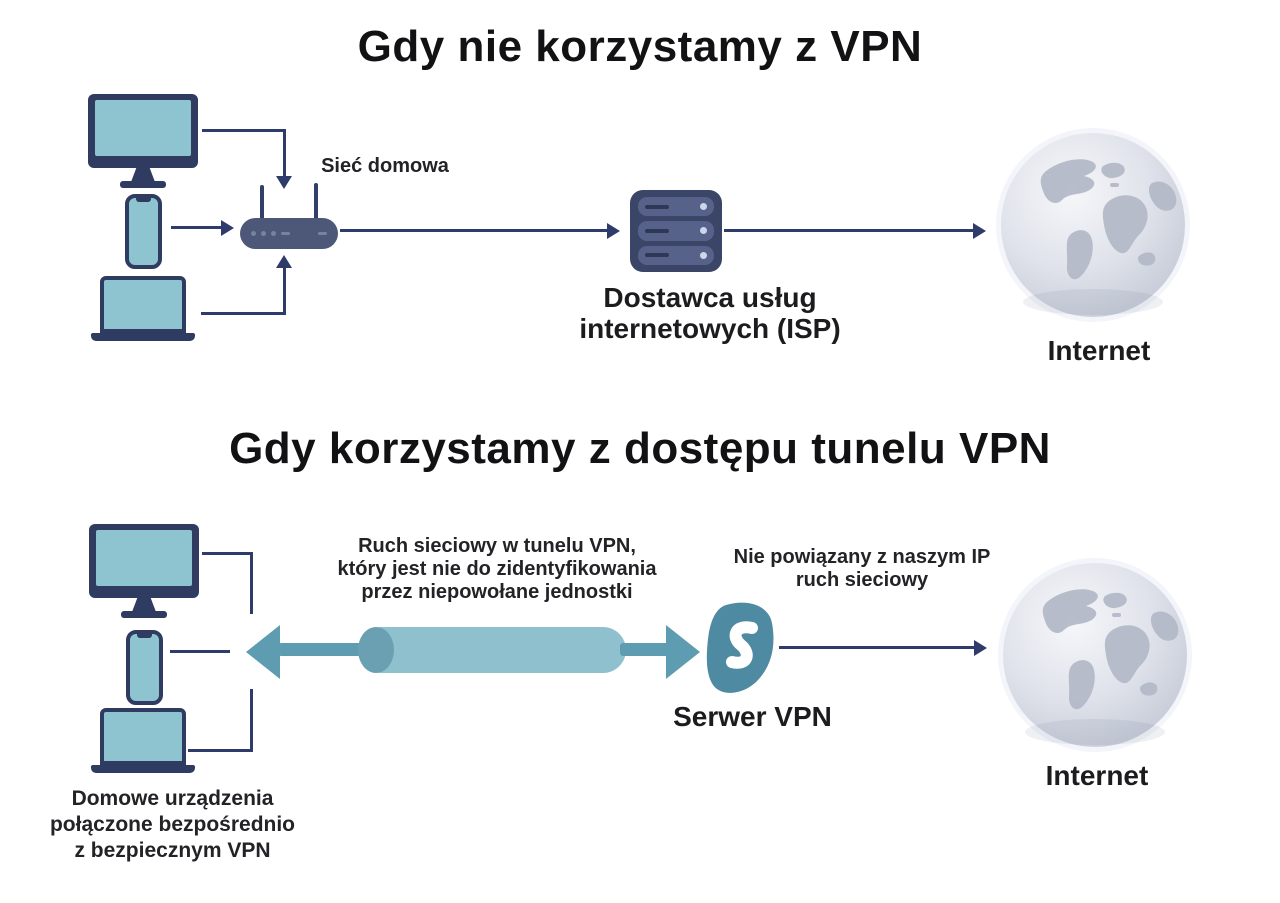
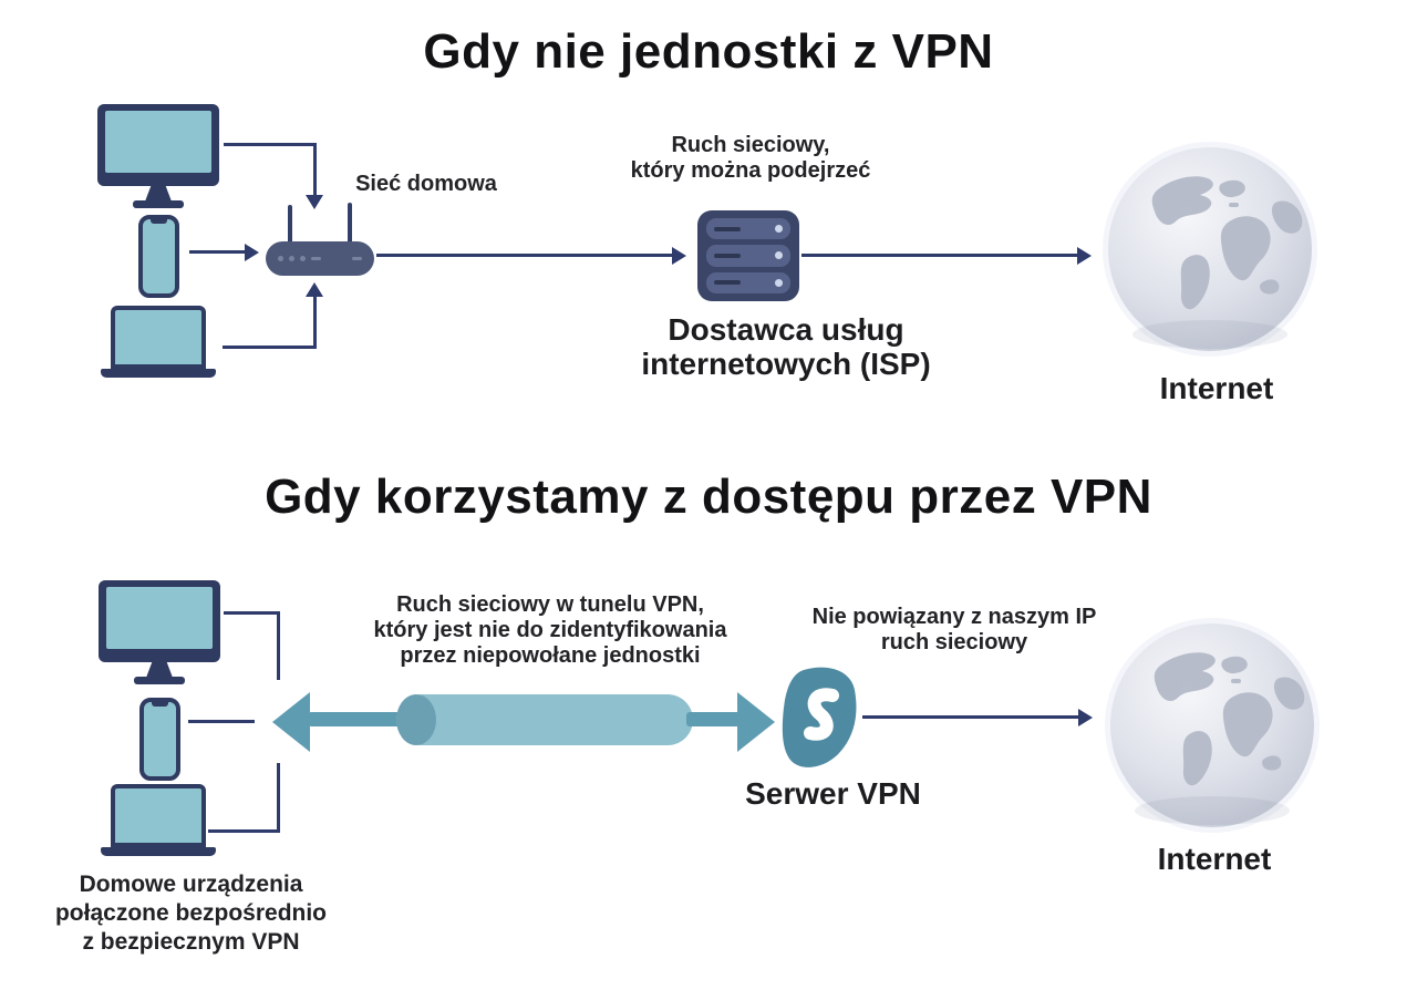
- Gdy nie korzystamy z VPN
+ Gdy nie jednostki z VPN
  Sieć domowa
+ Ruch sieciowy,
+ który można podejrzeć
  Dostawca usług
  internetowych (ISP)
  Internet
- Gdy korzystamy z dostępu tunelu VPN
+ Gdy korzystamy z dostępu przez VPN
  Ruch sieciowy w tunelu VPN,
  który jest nie do zidentyfikowania
  przez niepowołane jednostki
  Serwer VPN
  Nie powiązany z naszym IP
  ruch sieciowy
  Internet
  Domowe urządzenia
  połączone bezpośrednio
  z bezpiecznym VPN
